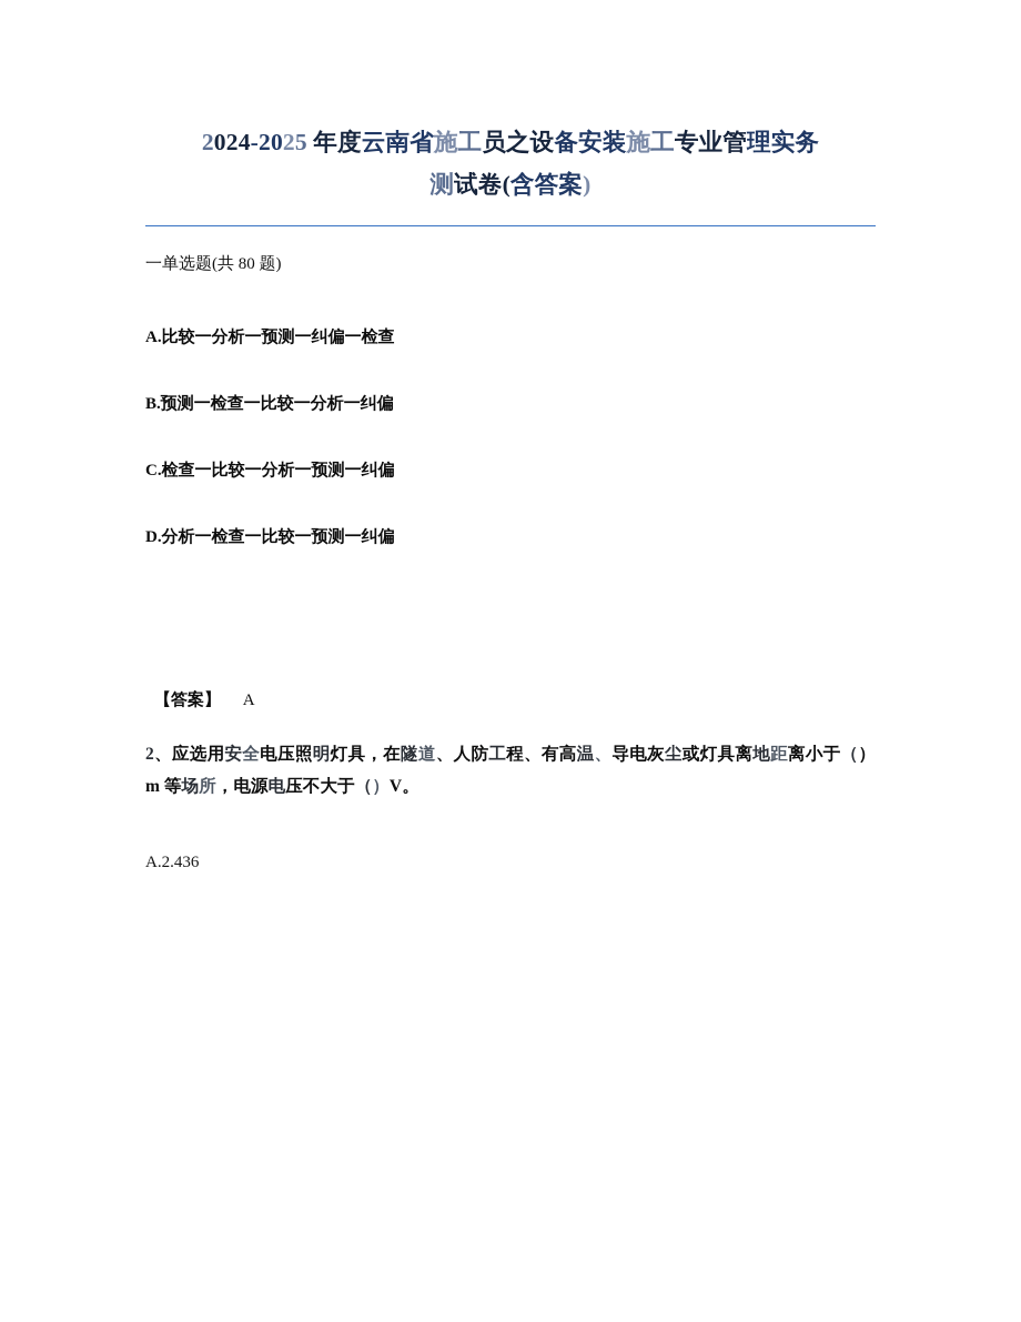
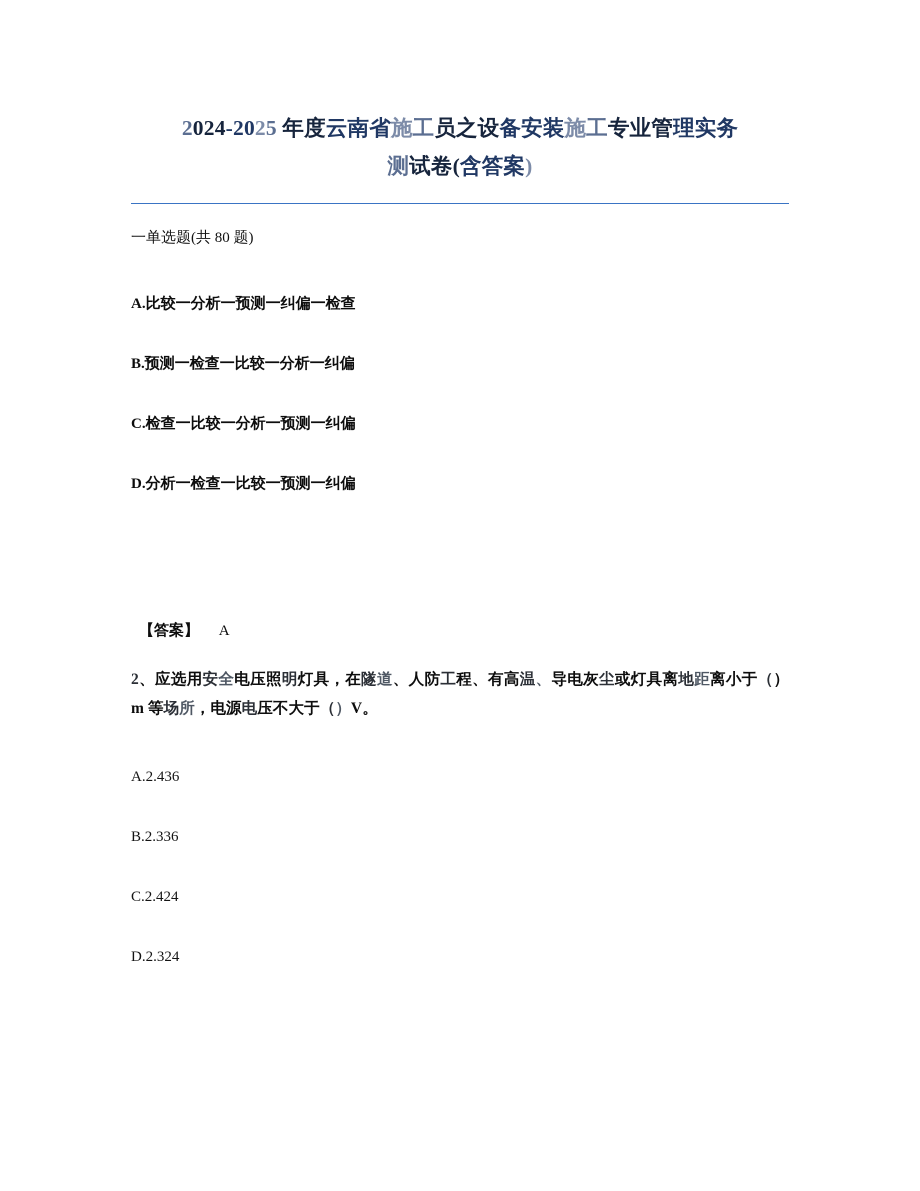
  2024-2025 年度云南省施工员之设备安装施工专业管理实务
  测试卷(含答案)
  一单选题(共 80 题)
  A.比较一分析一预测一纠偏一检查
  B.预测一检查一比较一分析一纠偏
  C.检查一比较一分析一预测一纠偏
  D.分析一检查一比较一预测一纠偏
  【答案】 A
  2、应选用安全电压照明灯具，在隧道、人防工程、有高温、导电灰尘或灯具离地距离小于（）m 等场所，电源电压不大于（）V。
  A.2.436
+ B.2.336
+ C.2.424
+ D.2.324
